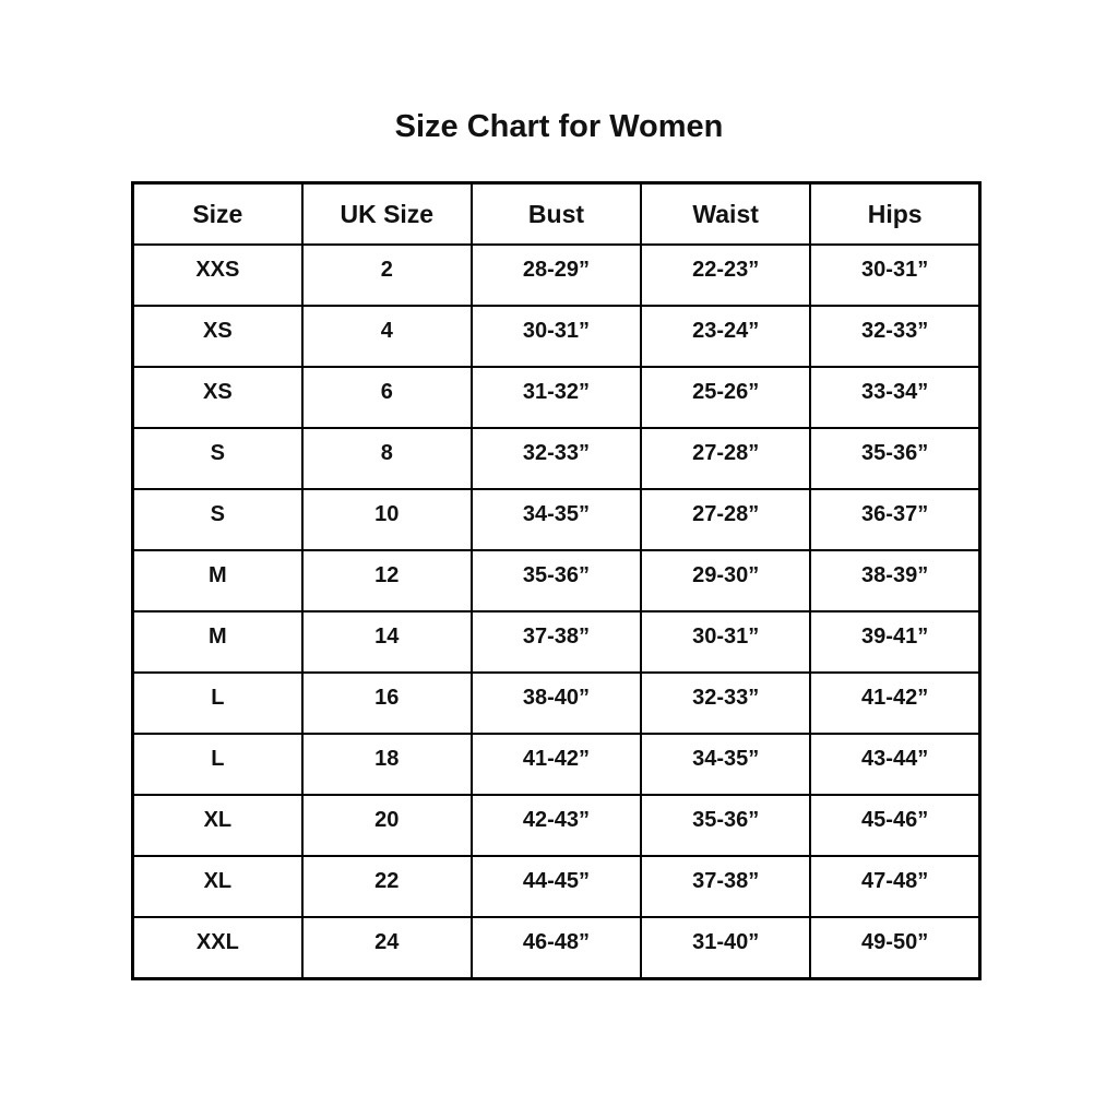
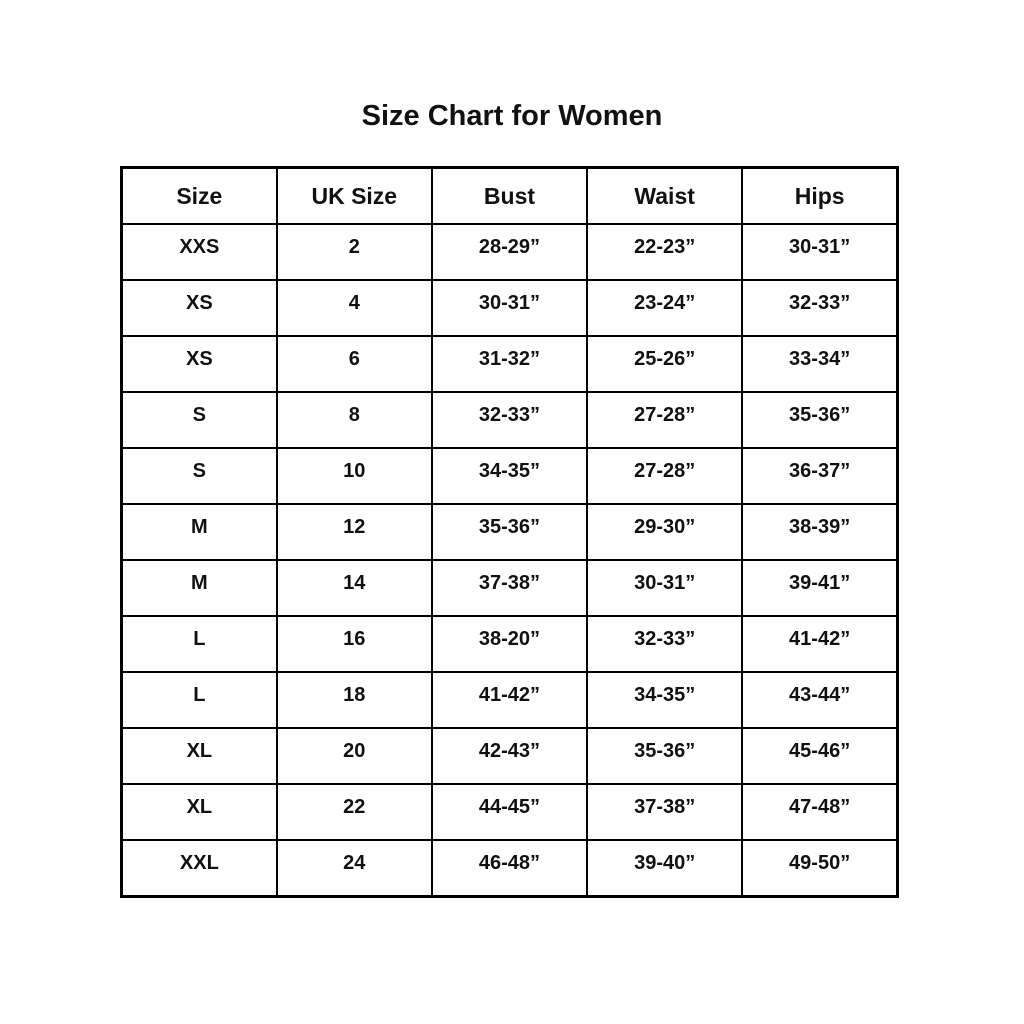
  Size Chart for Women
  Size	UK Size	Bust	Waist	Hips
  XXS	2	28-29”	22-23”	30-31”
  XS	4	30-31”	23-24”	32-33”
  XS	6	31-32”	25-26”	33-34”
  S	8	32-33”	27-28”	35-36”
  S	10	34-35”	27-28”	36-37”
  M	12	35-36”	29-30”	38-39”
  M	14	37-38”	30-31”	39-41”
- L	16	38-40”	32-33”	41-42”
+ L	16	38-20”	32-33”	41-42”
  L	18	41-42”	34-35”	43-44”
  XL	20	42-43”	35-36”	45-46”
  XL	22	44-45”	37-38”	47-48”
- XXL	24	46-48”	31-40”	49-50”
+ XXL	24	46-48”	39-40”	49-50”
